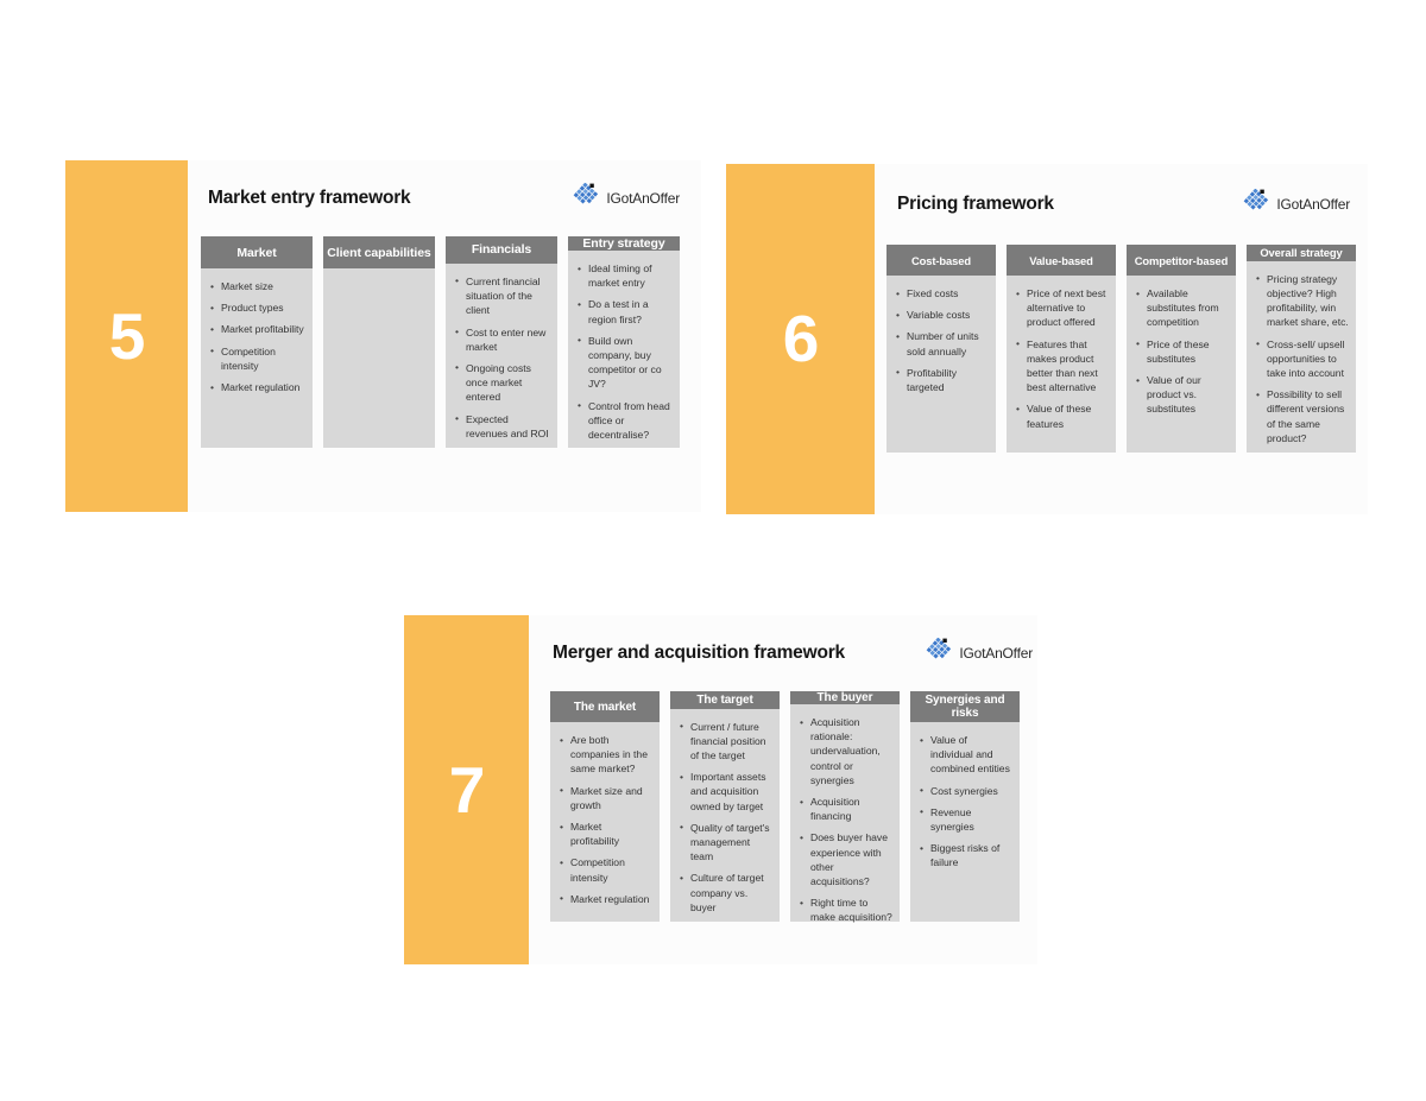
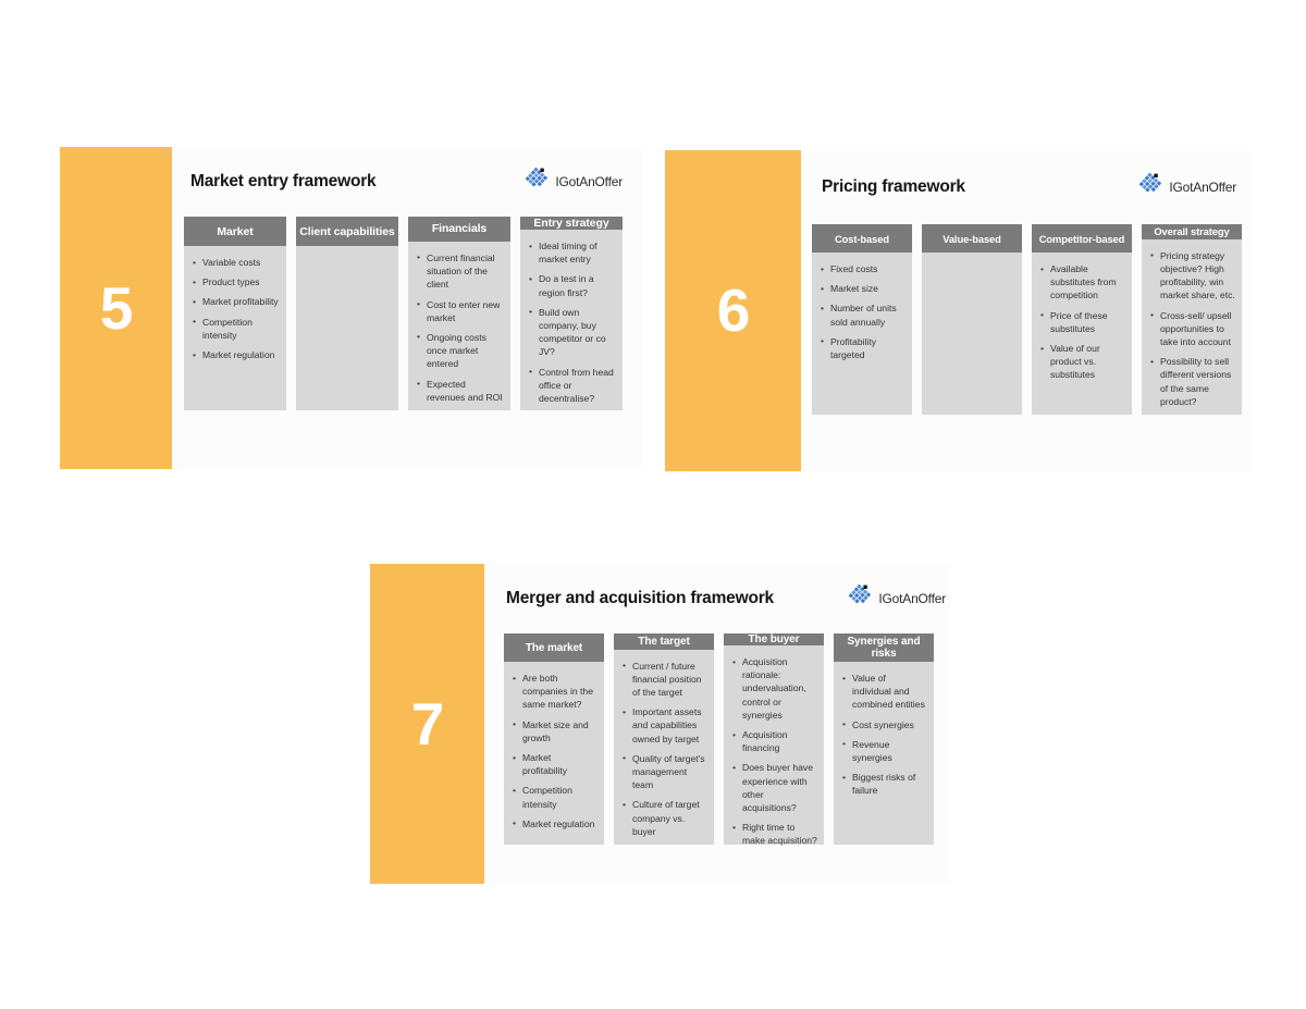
  5
  Market entry framework
  IGotAnOffer
  Market
- Market size
+ Variable costs
  Product types
  Market profitability
  Competition intensity
  Market regulation
  Client capabilities
  Financials
  Current financial situation of the client
  Cost to enter new market
  Ongoing costs once market entered
  Expected revenues and ROI
  Entry strategy
  Ideal timing of market entry
  Do a test in a region first?
  Build own company, buy competitor or co JV?
  Control from head office or decentralise?
  6
  Pricing framework
  IGotAnOffer
  Cost-based
  Fixed costs
- Variable costs
+ Market size
  Number of units sold annually
  Profitability targeted
  Value-based
- Price of next best alternative to product offered
- Features that makes product better than next best alternative
- Value of these features
  Competitor-based
  Available substitutes from competition
  Price of these substitutes
  Value of our product vs. substitutes
  Overall strategy
  Pricing strategy objective? High profitability, win market share, etc.
  Cross-sell/ upsell opportunities to take into account
  Possibility to sell different versions of the same product?
  7
  Merger and acquisition framework
  IGotAnOffer
  The market
  Are both companies in the same market?
  Market size and growth
  Market profitability
  Competition intensity
  Market regulation
  The target
  Current / future financial position of the target
- Important assets and acquisition owned by target
+ Important assets and capabilities owned by target
  Quality of target's management team
  Culture of target company vs. buyer
  The buyer
  Acquisition rationale: undervaluation, control or synergies
  Acquisition financing
  Does buyer have experience with other acquisitions?
  Right time to make acquisition?
  Synergies and risks
  Value of individual and combined entities
  Cost synergies
  Revenue synergies
  Biggest risks of failure
